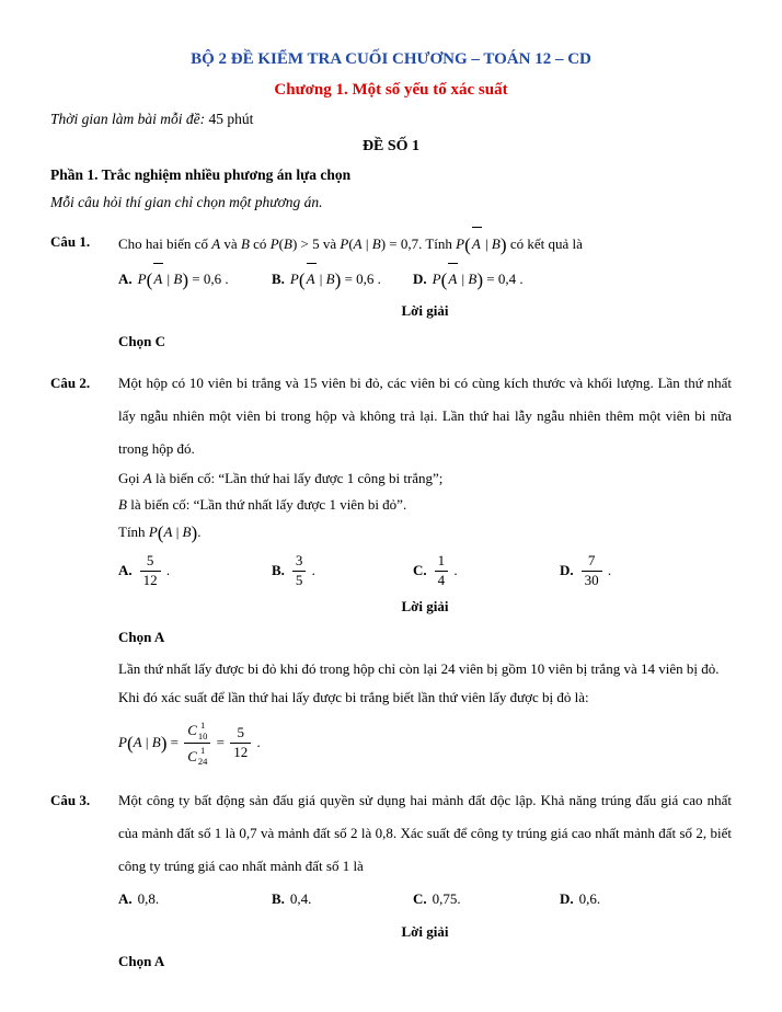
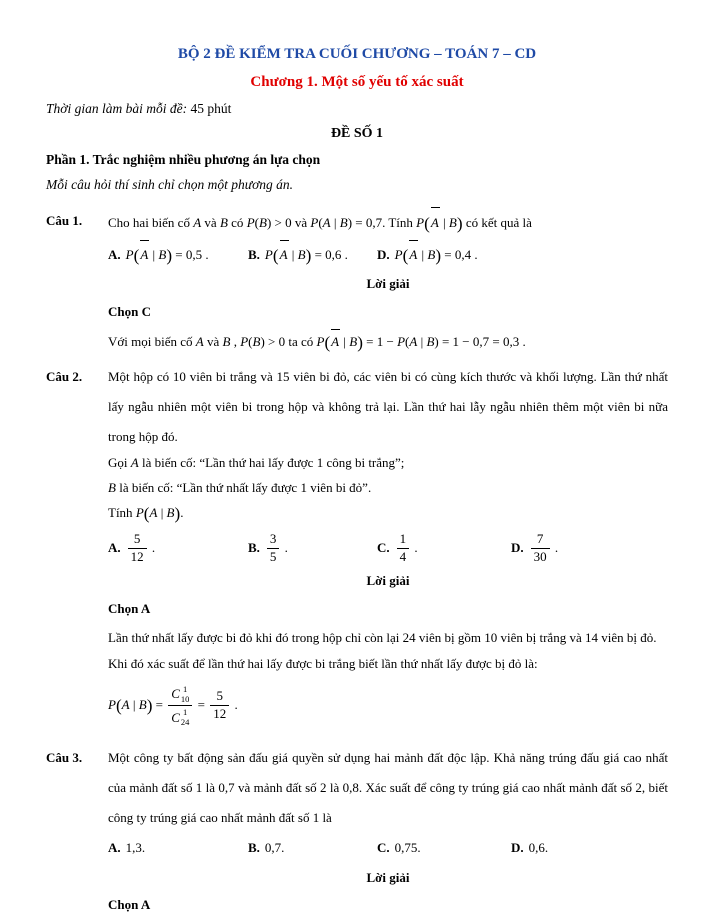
- BỘ 2 ĐỀ KIỂM TRA CUỐI CHƯƠNG – TOÁN 12 – CD
+ BỘ 2 ĐỀ KIỂM TRA CUỐI CHƯƠNG – TOÁN 7 – CD
  Chương 1. Một số yếu tố xác suất
  Thời gian làm bài mỗi đề: 45 phút
  ĐỀ SỐ 1
  Phần 1. Trắc nghiệm nhiều phương án lựa chọn
- Mỗi câu hỏi thí gian chỉ chọn một phương án.
+ Mỗi câu hỏi thí sinh chỉ chọn một phương án.
  Câu 1.
- Cho hai biến cố A và B có P(B) > 5 và P(A | B) = 0,7. Tính P(A | B) có kết quả là
+ Cho hai biến cố A và B có P(B) > 0 và P(A | B) = 0,7. Tính P(A | B) có kết quả là
- A. P(A | B) = 0,6 .
+ A. P(A | B) = 0,5 .
  B. P(A | B) = 0,6 .
  D. P(A | B) = 0,4 .
  Lời giải
  Chọn C
+ Với mọi biến cố A và B , P(B) > 0 ta có P(A | B) = 1 − P(A | B) = 1 − 0,7 = 0,3 .
  Câu 2.
  Một hộp có 10 viên bi trắng và 15 viên bi đỏ, các viên bi có cùng kích thước và khối lượng. Lần thứ nhất lấy ngẫu nhiên một viên bi trong hộp và không trả lại. Lần thứ hai lẫy ngẫu nhiên thêm một viên bi nữa trong hộp đó.
  Gọi A là biến cố: “Lần thứ hai lấy được 1 công bi trắng”;
  B là biến cố: “Lần thứ nhất lấy được 1 viên bi đỏ”.
  Tính P(A | B).
  A.
  5
  12
  .
  B.
  3
  5
  .
  C.
  1
  4
  .
  D.
  7
  30
  .
  Lời giải
  Chọn A
  Lần thứ nhất lấy được bi đỏ khi đó trong hộp chỉ còn lại 24 viên bị gồm 10 viên bị trắng và 14 viên bị đỏ.
- Khi đó xác suất để lần thứ hai lấy được bi trắng biết lần thứ viên lấy được bị đỏ là:
+ Khi đó xác suất để lần thứ hai lấy được bi trắng biết lần thứ nhất lấy được bị đỏ là:
  P(A | B) =
  C
  1
  10
  C
  1
  24
  =
  5
  12
  .
  Câu 3.
  Một công ty bất động sản đấu giá quyền sử dụng hai mảnh đất độc lập. Khả năng trúng đấu giá cao nhất của mảnh đất số 1 là 0,7 và mảnh đất số 2 là 0,8. Xác suất để công ty trúng giá cao nhất mảnh đất số 2, biết công ty trúng giá cao nhất mảnh đất số 1 là
- A. 0,8.
+ A. 1,3.
- B. 0,4.
+ B. 0,7.
  C. 0,75.
  D. 0,6.
  Lời giải
  Chọn A
